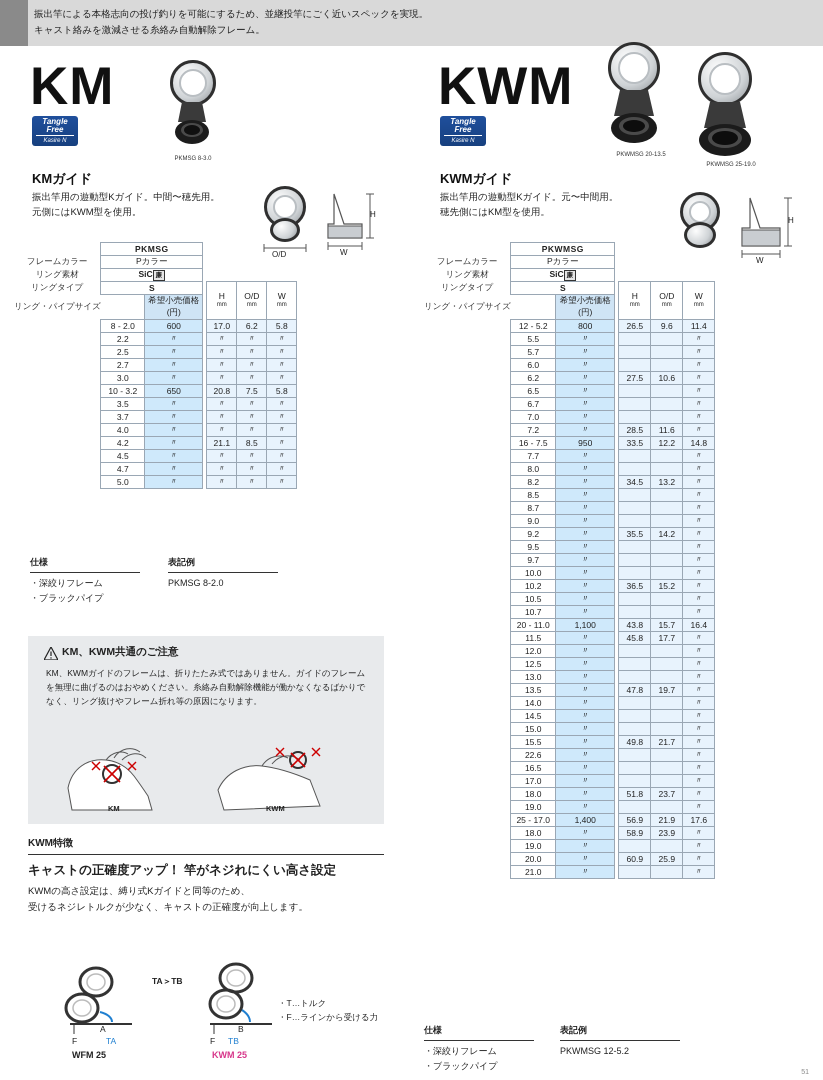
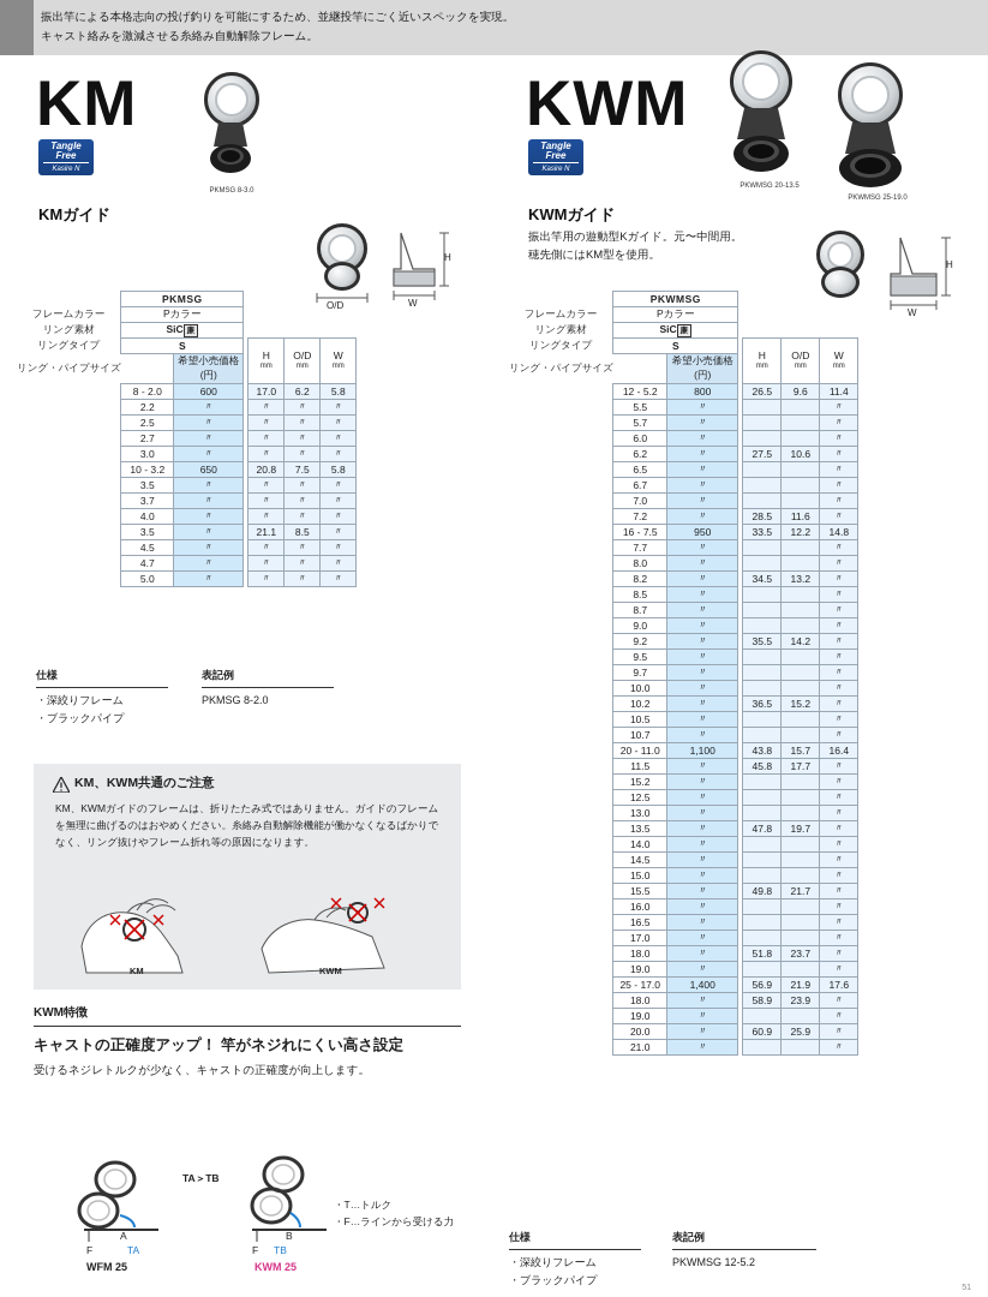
  振出竿による本格志向の投げ釣りを可能にするため、並継投竿にごく近いスペックを実現。
  キャスト絡みを激減させる糸絡み自動解除フレーム。
  KM
  Tangle
  Free
  KMガイド
- 振出竿用の遊動型Kガイド。中間〜穂先用。
- 元側にはKWM型を使用。
  H
  W
  O/D
  	PKMSG
  フレームカラー	Pカラー
  リング素材	SiC
  リング・パイプサイズ		希望小売価格(円)
  	8 - 2.0	600		17.0	6.2	5.8
  	2.2	〃		〃	〃	〃
  	2.5	〃		〃	〃	〃
  	2.7	〃		〃	〃	〃
  	3.0	〃		〃	〃	〃
  	10 - 3.2	650		20.8	7.5	5.8
  	3.5	〃		〃	〃	〃
  	3.7	〃		〃	〃	〃
  	4.0	〃		〃	〃	〃
- 	4.2	〃		21.1	8.5	〃
+ 	3.5	〃		21.1	8.5	〃
  	4.5	〃		〃	〃	〃
  	4.7	〃		〃	〃	〃
  	5.0	〃		〃	〃	〃
  仕様
  ・深絞りフレーム
  ・ブラックパイプ
  表記例
  PKMSG 8-2.0
  KM、KWM共通のご注意
  KM、KWMガイドのフレームは、折りたたみ式ではありません。ガイドのフレームを無理に曲げるのはおやめください。糸絡み自動解除機能が働かなくなるばかりでなく、リング抜けやフレーム折れ等の原因になります。
  KM
  KWM
  KWM特徴
  キャストの正確度アップ！ 竿がネジれにくい高さ設定
- KWMの高さ設定は、縛り式Kガイドと同等のため、
  受けるネジレトルクが少なく、キャストの正確度が向上します。
  TA＞TB
  ・T…トルク
  ・F…ラインから受ける力
  F
  A
  TA
  F
  B
  TB
  WFM 25
  KWM 25
  KWM
  Tangle
  Free
  KWMガイド
  振出竿用の遊動型Kガイド。元〜中間用。
  穂先側にはKM型を使用。
  H
  W
  	PKWMSG
  フレームカラー	Pカラー
  リング素材	SiC
  リング・パイプサイズ		希望小売価格(円)
  	12 - 5.2	800		26.5	9.6	11.4
  	5.5	〃				〃
  	5.7	〃				〃
  	6.0	〃				〃
  	6.2	〃		27.5	10.6	〃
  	6.5	〃				〃
  	6.7	〃				〃
  	7.0	〃				〃
  	7.2	〃		28.5	11.6	〃
  	16 - 7.5	950		33.5	12.2	14.8
  	7.7	〃				〃
  	8.0	〃				〃
  	8.2	〃		34.5	13.2	〃
  	8.5	〃				〃
  	8.7	〃				〃
  	9.0	〃				〃
  	9.2	〃		35.5	14.2	〃
  	9.5	〃				〃
  	9.7	〃				〃
  	10.0	〃				〃
  	10.2	〃		36.5	15.2	〃
  	10.5	〃				〃
  	10.7	〃				〃
  	20 - 11.0	1,100		43.8	15.7	16.4
  	11.5	〃		45.8	17.7	〃
- 	12.0	〃				〃
+ 	15.2	〃				〃
  	12.5	〃				〃
  	13.0	〃				〃
  	13.5	〃		47.8	19.7	〃
  	14.0	〃				〃
  	14.5	〃				〃
  	15.0	〃				〃
  	15.5	〃		49.8	21.7	〃
- 	22.6	〃				〃
+ 	16.0	〃				〃
  	16.5	〃				〃
  	17.0	〃				〃
  	18.0	〃		51.8	23.7	〃
  	19.0	〃				〃
  	25 - 17.0	1,400		56.9	21.9	17.6
  	18.0	〃		58.9	23.9	〃
  	19.0	〃				〃
  	20.0	〃		60.9	25.9	〃
  	21.0	〃				〃
  仕様
  ・深絞りフレーム
  ・ブラックパイプ
  表記例
  PKWMSG 12-5.2
